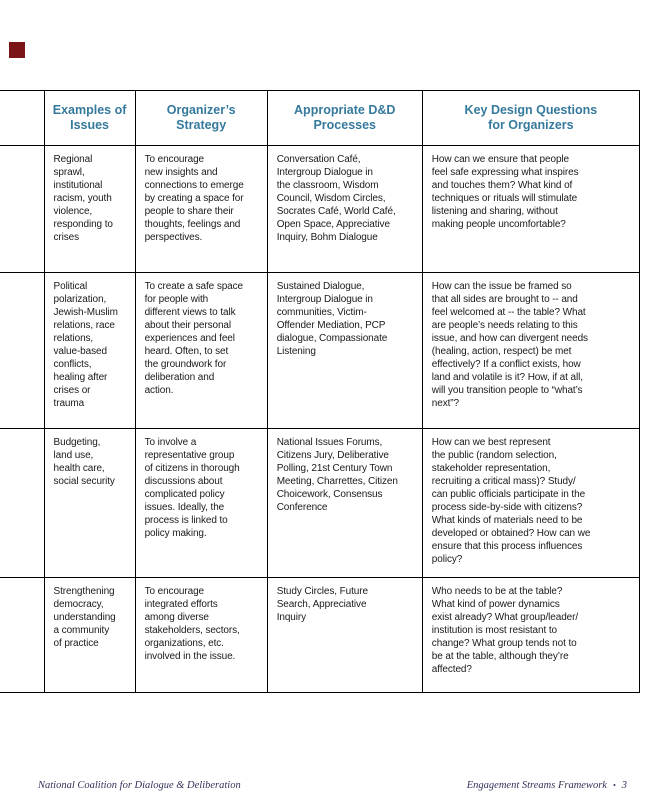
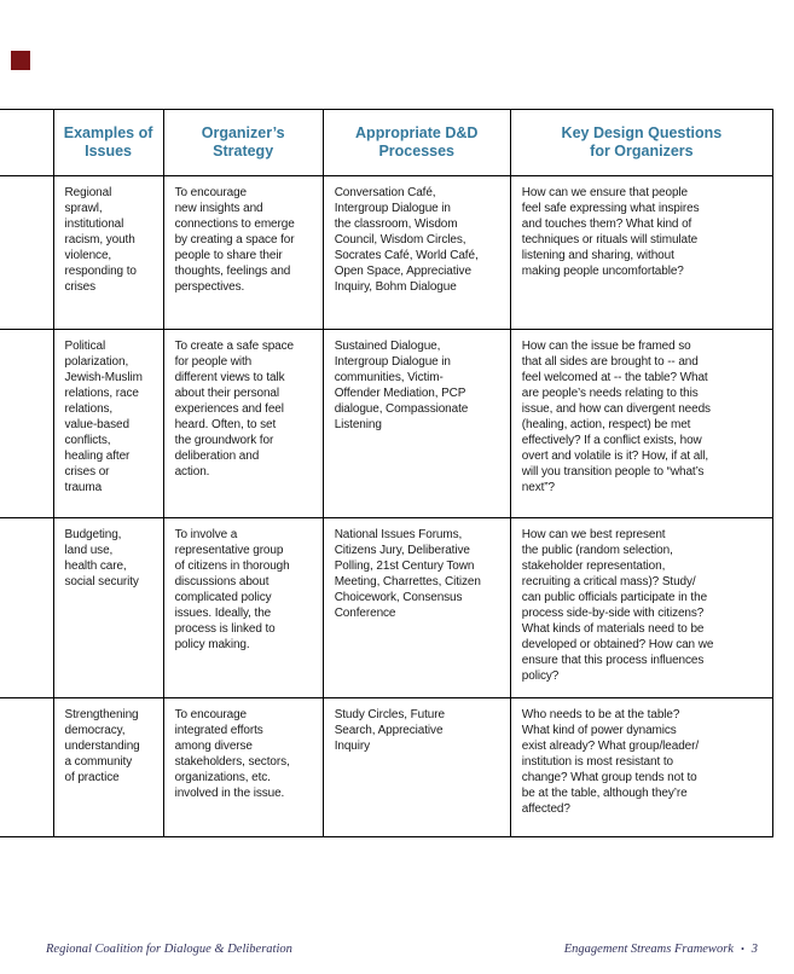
  	Examples of Issues	Organizer’s Strategy	Appropriate D&D Processes	Key Design Questions for Organizers
  	Regional sprawl, institutional racism, youth violence, responding to crises	To encourage new insights and connections to emerge by creating a space for people to share their thoughts, feelings and perspectives.	Conversation Café, Intergroup Dialogue in the classroom, Wisdom Council, Wisdom Circles, Socrates Café, World Café, Open Space, Appreciative Inquiry, Bohm Dialogue	How can we ensure that people feel safe expressing what inspires and touches them? What kind of techniques or rituals will stimulate listening and sharing, without making people uncomfortable?
- 	Political polarization, Jewish-Muslim relations, race relations, value-based conflicts, healing after crises or trauma	To create a safe space for people with different views to talk about their personal experiences and feel heard. Often, to set the groundwork for deliberation and action.	Sustained Dialogue, Intergroup Dialogue in communities, Victim- Offender Mediation, PCP dialogue, Compassionate Listening	How can the issue be framed so that all sides are brought to -- and feel welcomed at -- the table? What are people’s needs relating to this issue, and how can divergent needs (healing, action, respect) be met effectively? If a conflict exists, how land and volatile is it? How, if at all, will you transition people to “what’s next”?
+ 	Political polarization, Jewish-Muslim relations, race relations, value-based conflicts, healing after crises or trauma	To create a safe space for people with different views to talk about their personal experiences and feel heard. Often, to set the groundwork for deliberation and action.	Sustained Dialogue, Intergroup Dialogue in communities, Victim- Offender Mediation, PCP dialogue, Compassionate Listening	How can the issue be framed so that all sides are brought to -- and feel welcomed at -- the table? What are people’s needs relating to this issue, and how can divergent needs (healing, action, respect) be met effectively? If a conflict exists, how overt and volatile is it? How, if at all, will you transition people to “what’s next”?
  	Budgeting, land use, health care, social security	To involve a representative group of citizens in thorough discussions about complicated policy issues. Ideally, the process is linked to policy making.	National Issues Forums, Citizens Jury, Deliberative Polling, 21st Century Town Meeting, Charrettes, Citizen Choicework, Consensus Conference	How can we best represent the public (random selection, stakeholder representation, recruiting a critical mass)? Study/ can public officials participate in the process side-by-side with citizens? What kinds of materials need to be developed or obtained? How can we ensure that this process influences policy?
  	Strengthening democracy, understanding a community of practice	To encourage integrated efforts among diverse stakeholders, sectors, organizations, etc. involved in the issue.	Study Circles, Future Search, Appreciative Inquiry	Who needs to be at the table? What kind of power dynamics exist already? What group/leader/ institution is most resistant to change? What group tends not to be at the table, although they’re affected?
- National Coalition for Dialogue & Deliberation
+ Regional Coalition for Dialogue & Deliberation
  Engagement Streams Framework • 3
